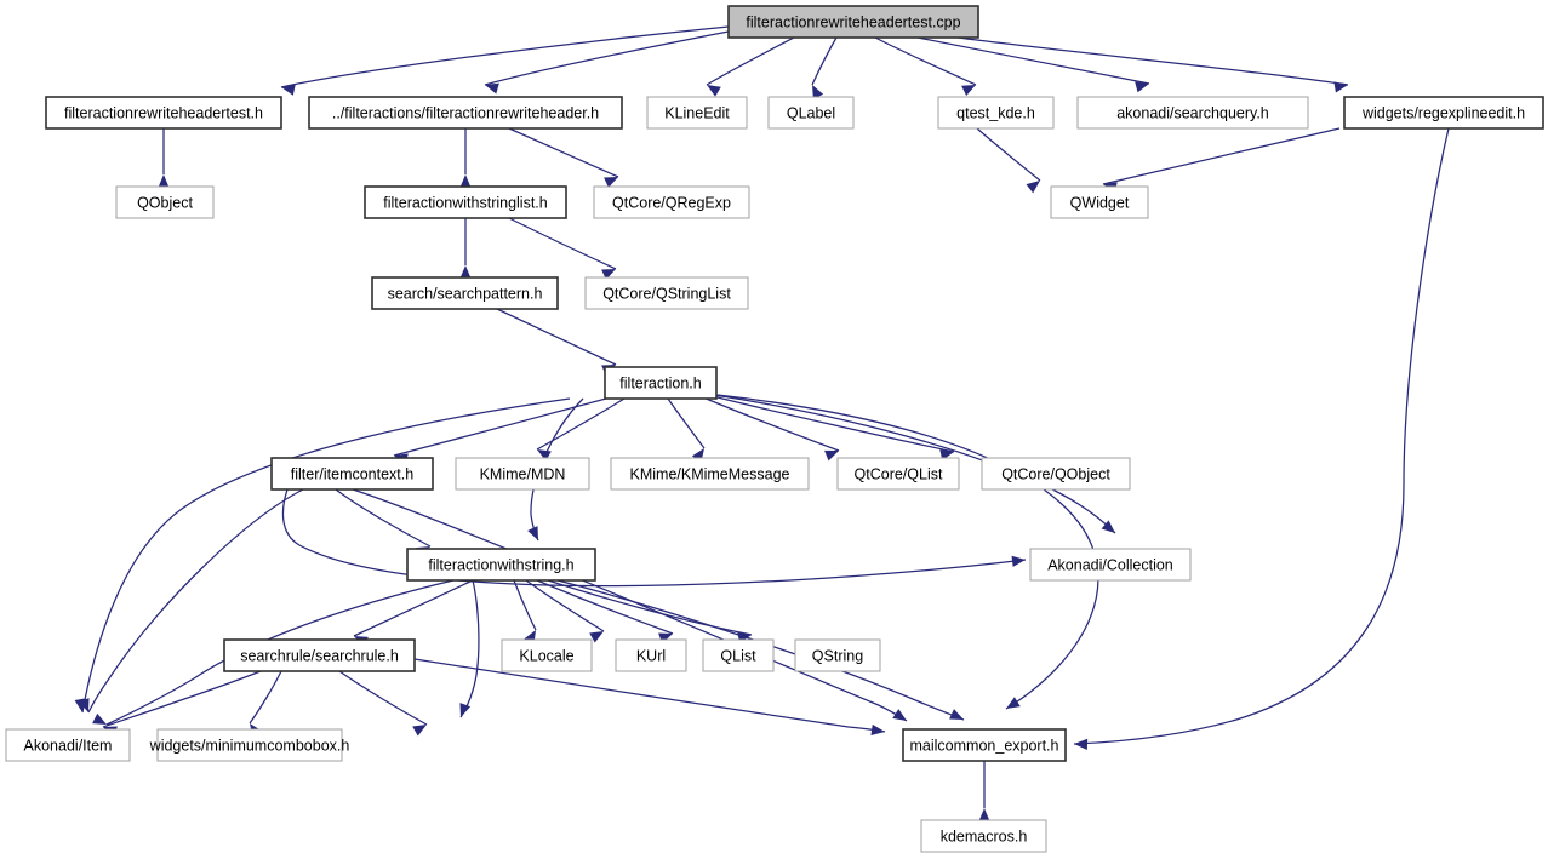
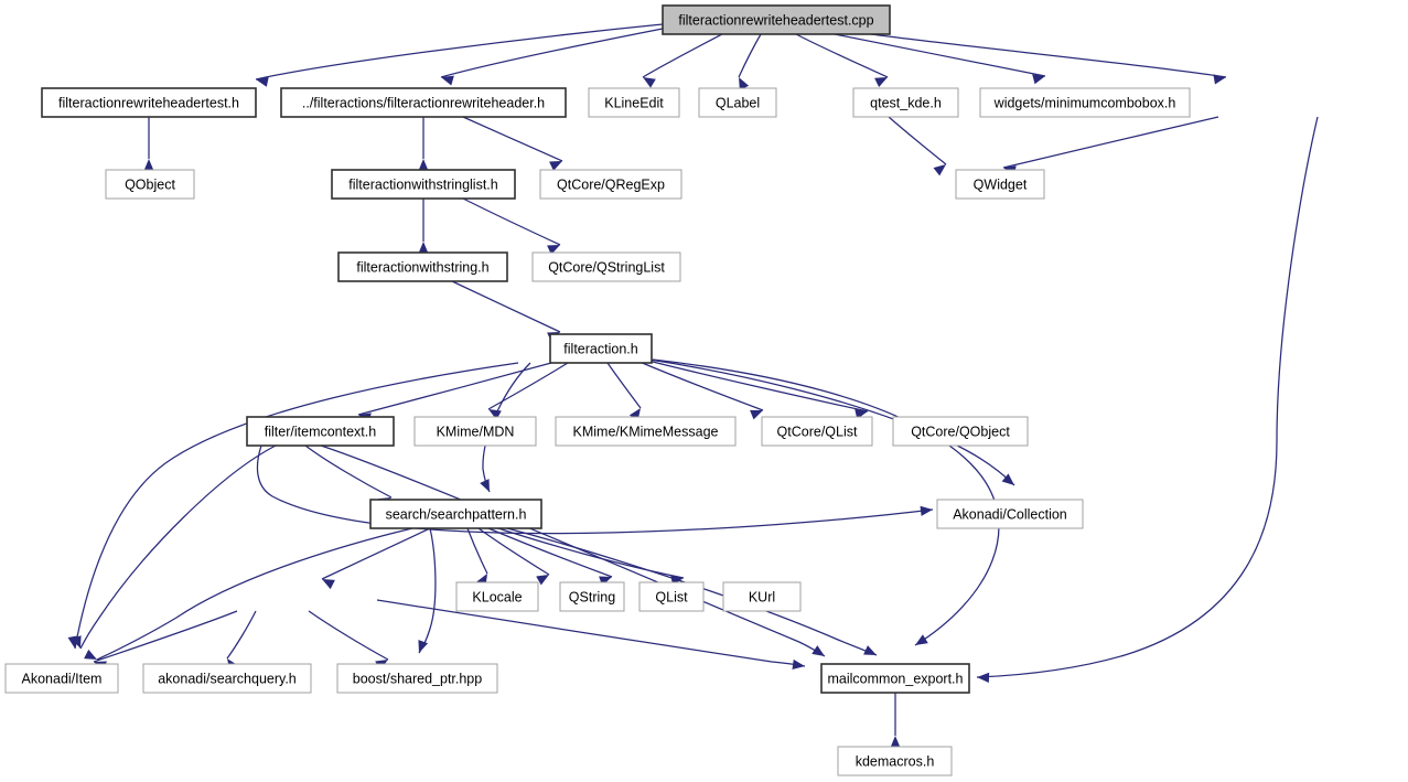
  filteractionrewriteheadertest.cpp
  filteractionrewriteheadertest.h
  ../filteractions/filteractionrewriteheader.h
  KLineEdit
  QLabel
  qtest_kde.h
- akonadi/searchquery.h
+ widgets/minimumcombobox.h
- widgets/regexplineedit.h
  QObject
  filteractionwithstringlist.h
  QtCore/QRegExp
  QWidget
- search/searchpattern.h
+ filteractionwithstring.h
  QtCore/QStringList
  filteraction.h
  filter/itemcontext.h
  KMime/MDN
  KMime/KMimeMessage
  QtCore/QList
  QtCore/QObject
- filteractionwithstring.h
+ search/searchpattern.h
  Akonadi/Collection
- searchrule/searchrule.h
  KLocale
- KUrl
+ QString
  QList
- QString
+ KUrl
  Akonadi/Item
- widgets/minimumcombobox.h
+ akonadi/searchquery.h
+ boost/shared_ptr.hpp
  mailcommon_export.h
  kdemacros.h
